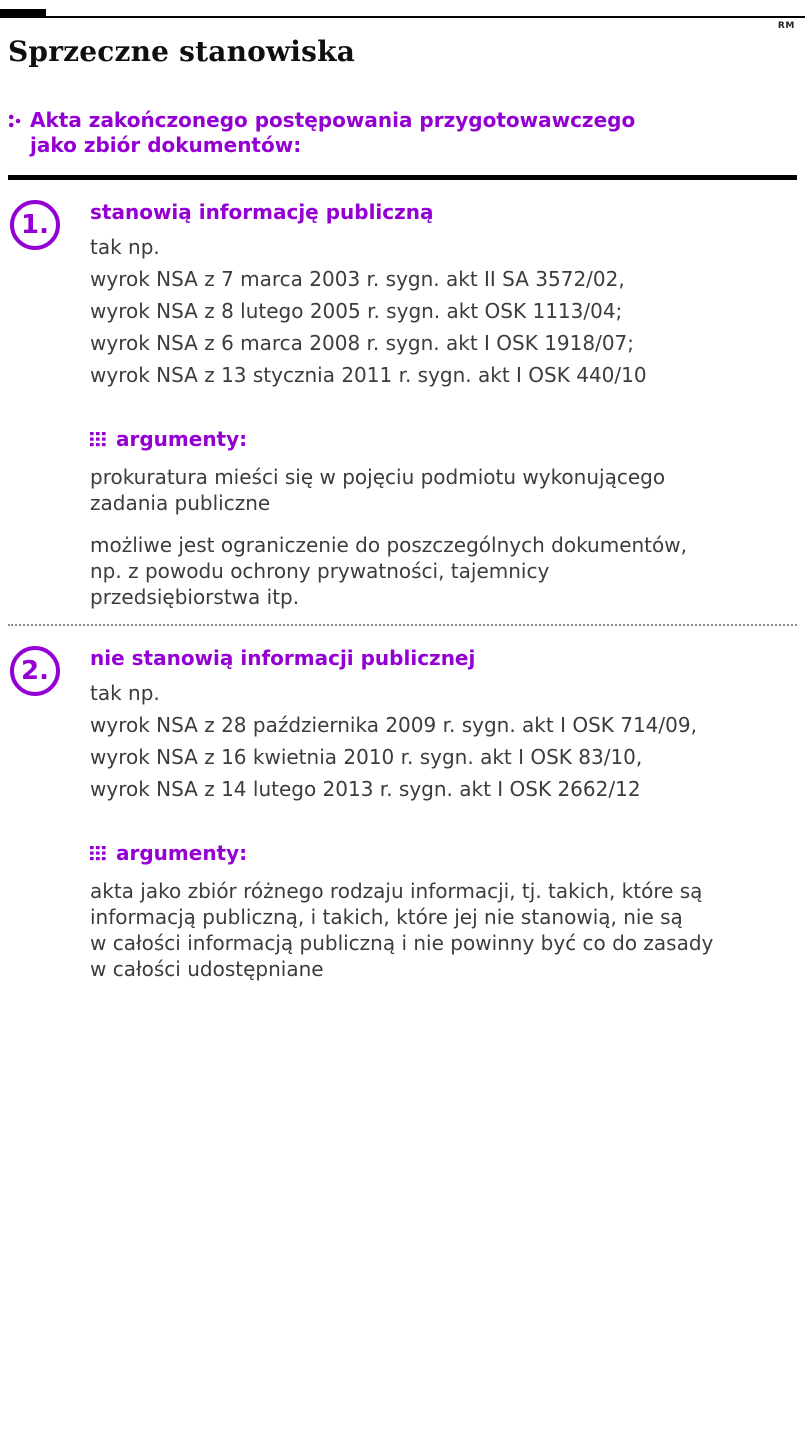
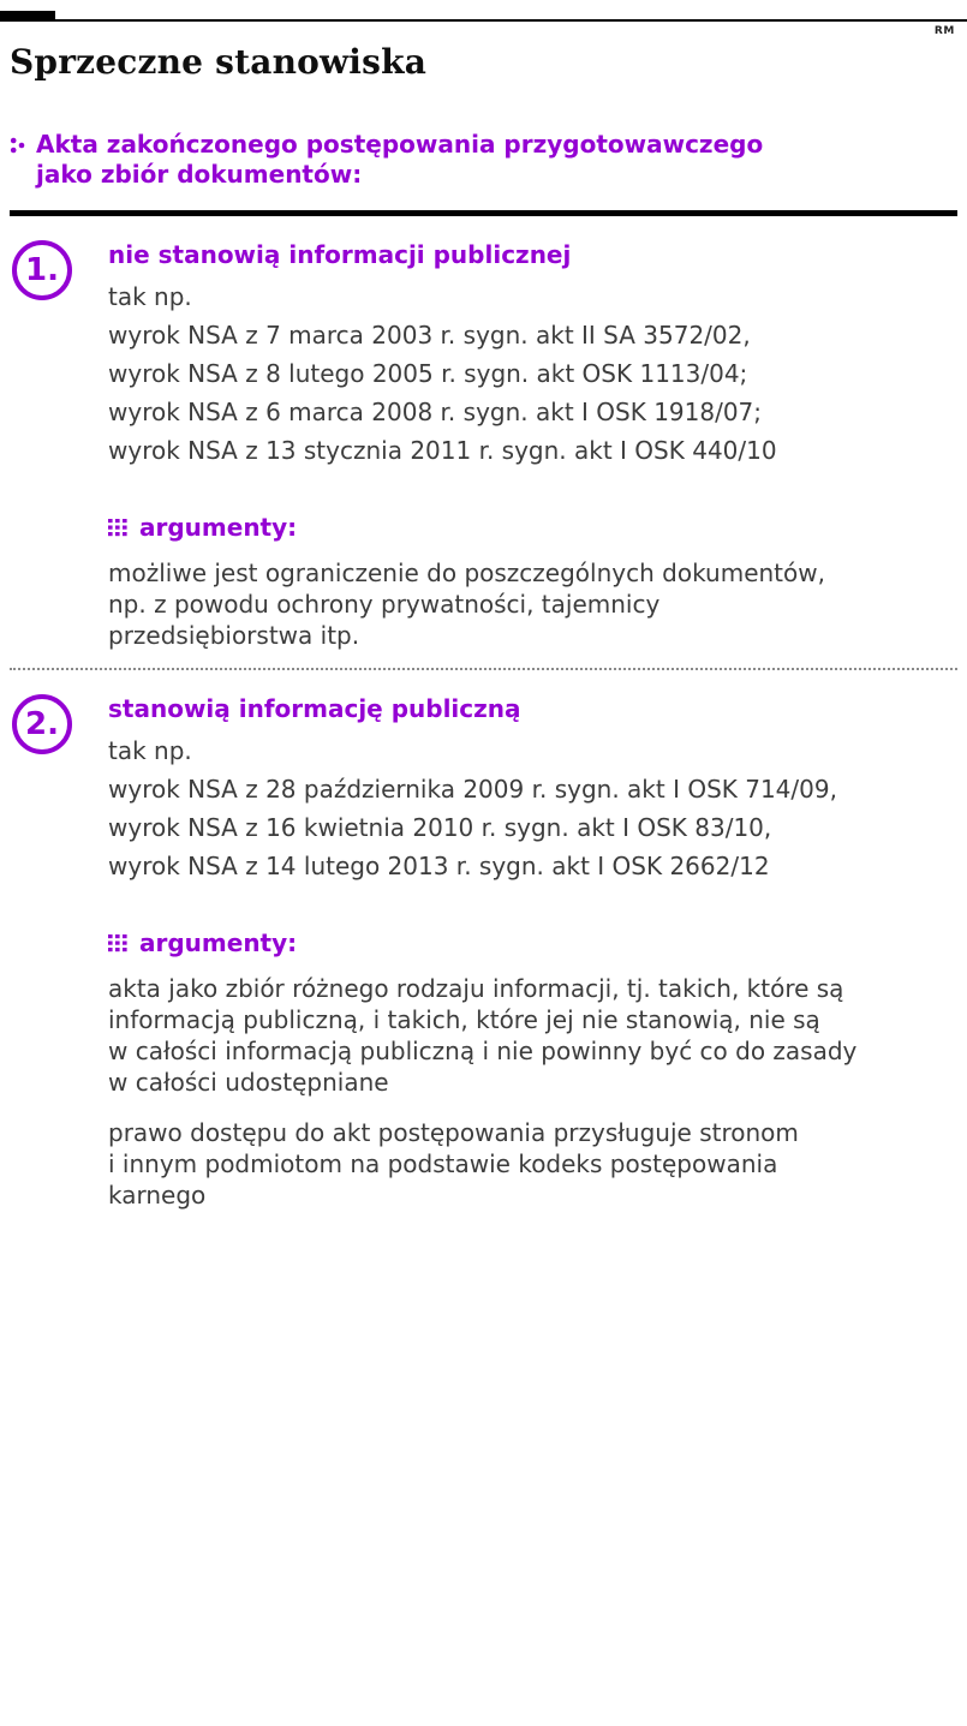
  RM
  Sprzeczne stanowiska
  Akta zakończonego postępowania przygotowawczego
  jako zbiór dokumentów:
  1.
- stanowią informację publiczną
+ nie stanowią informacji publicznej
  tak np.
  wyrok NSA z 7 marca 2003 r. sygn. akt II SA 3572/02,
  wyrok NSA z 8 lutego 2005 r. sygn. akt OSK 1113/04;
  wyrok NSA z 6 marca 2008 r. sygn. akt I OSK 1918/07;
  wyrok NSA z 13 stycznia 2011 r. sygn. akt I OSK 440/10
  argumenty:
- prokuratura mieści się w pojęciu podmiotu wykonującego
- zadania publiczne
  możliwe jest ograniczenie do poszczególnych dokumentów,
  np. z powodu ochrony prywatności, tajemnicy
  przedsiębiorstwa itp.
  2.
- nie stanowią informacji publicznej
+ stanowią informację publiczną
  tak np.
  wyrok NSA z 28 października 2009 r. sygn. akt I OSK 714/09,
  wyrok NSA z 16 kwietnia 2010 r. sygn. akt I OSK 83/10,
  wyrok NSA z 14 lutego 2013 r. sygn. akt I OSK 2662/12
  argumenty:
  akta jako zbiór różnego rodzaju informacji, tj. takich, które są
  informacją publiczną, i takich, które jej nie stanowią, nie są
  w całości informacją publiczną i nie powinny być co do zasady
  w całości udostępniane
+ prawo dostępu do akt postępowania przysługuje stronom
+ i innym podmiotom na podstawie kodeks postępowania
+ karnego
